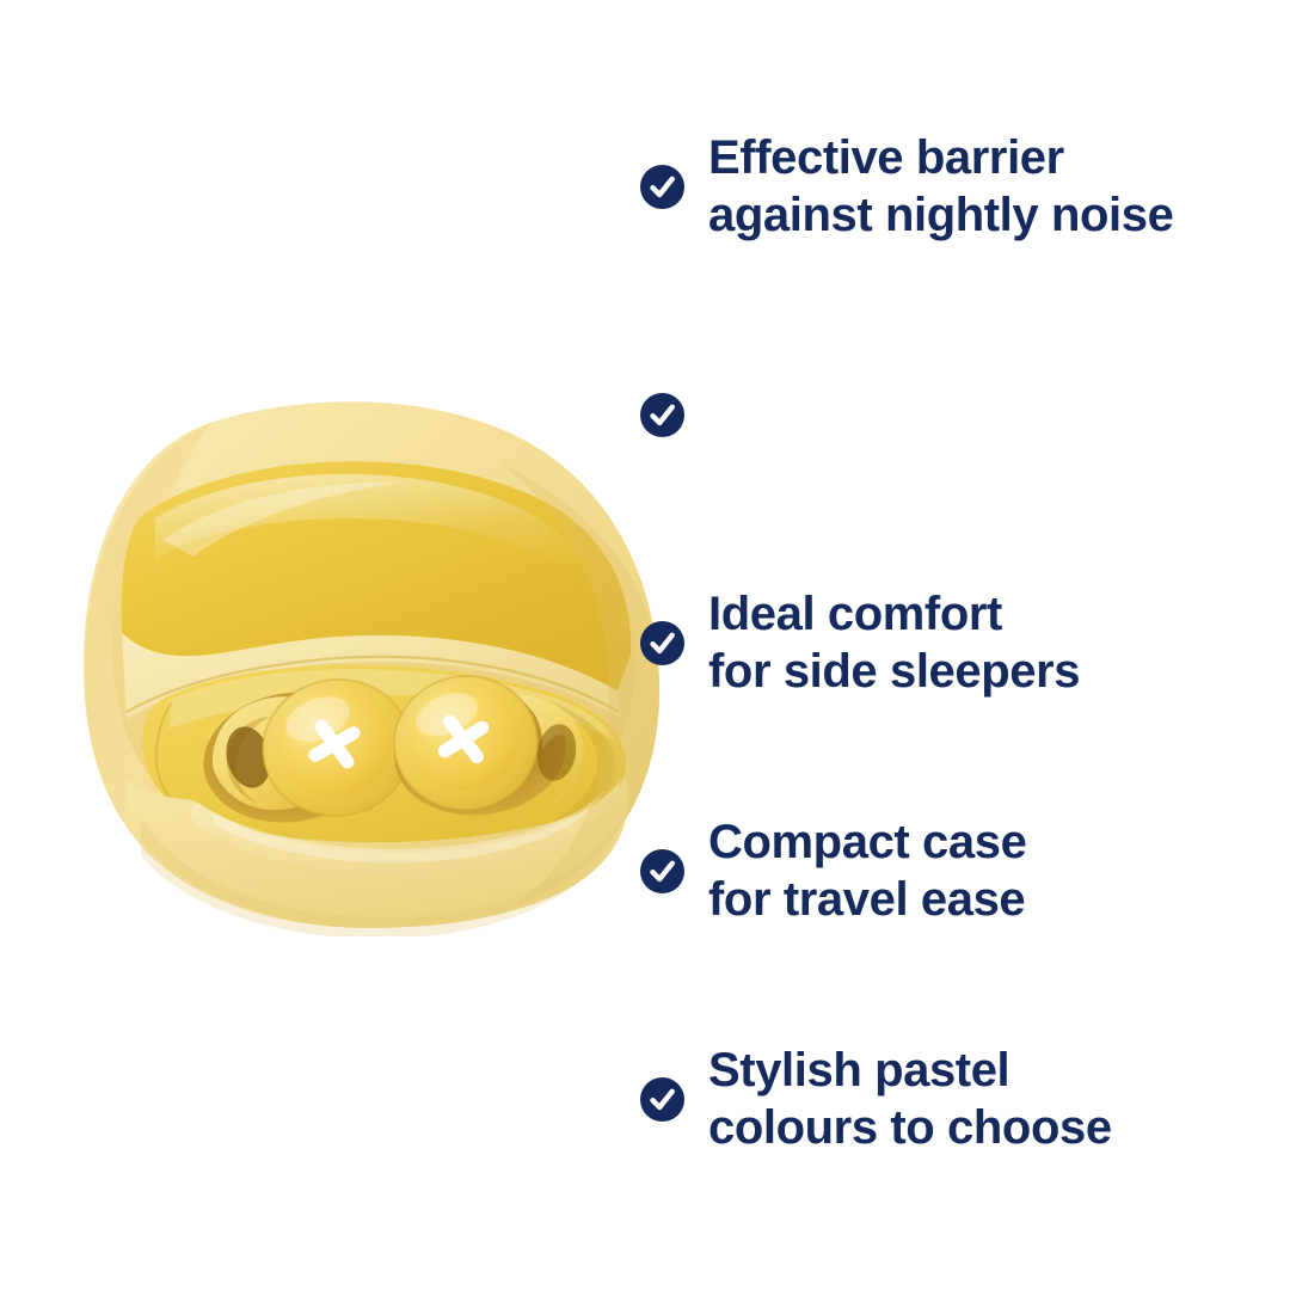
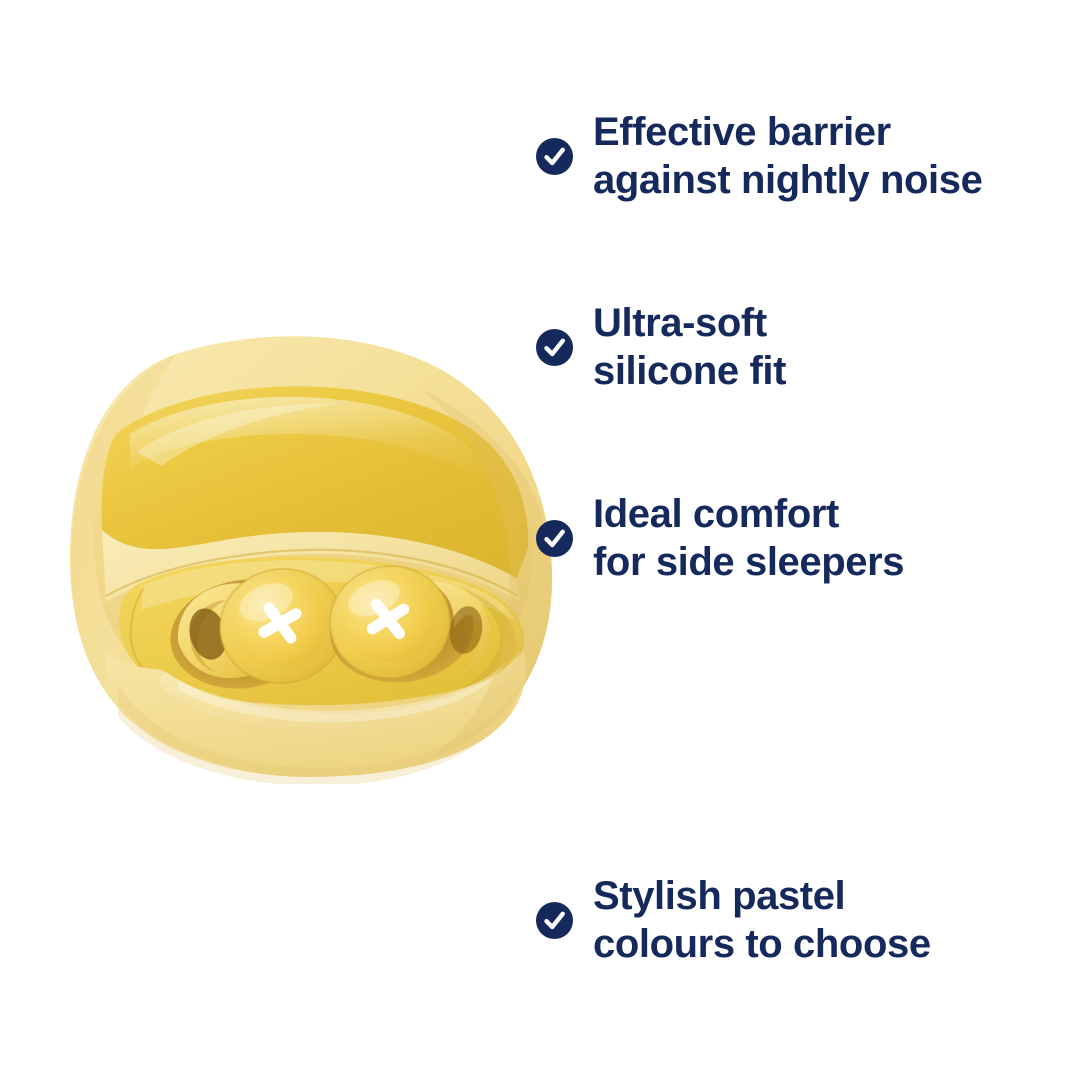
  Effective barrier
  against nightly noise
+ Ultra-soft
+ silicone fit
  Ideal comfort
  for side sleepers
- Compact case
- for travel ease
  Stylish pastel
  colours to choose
